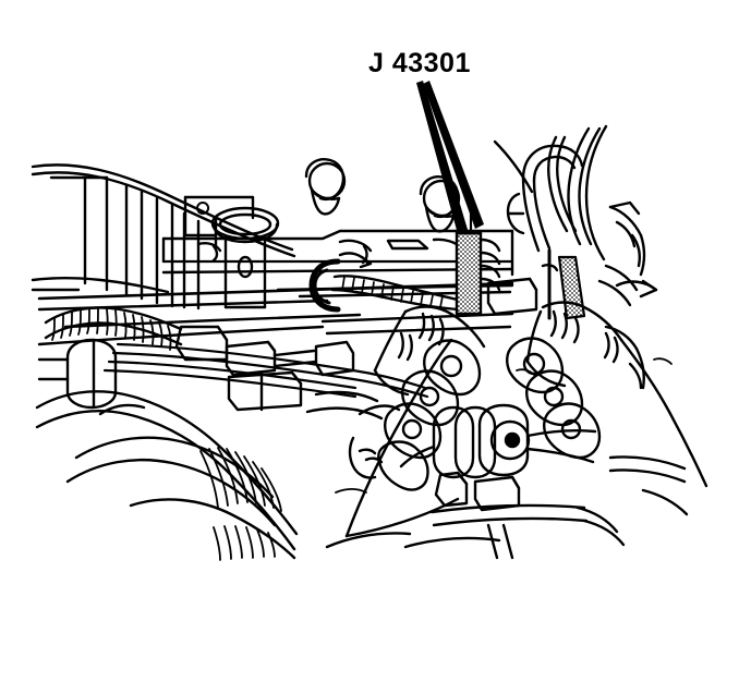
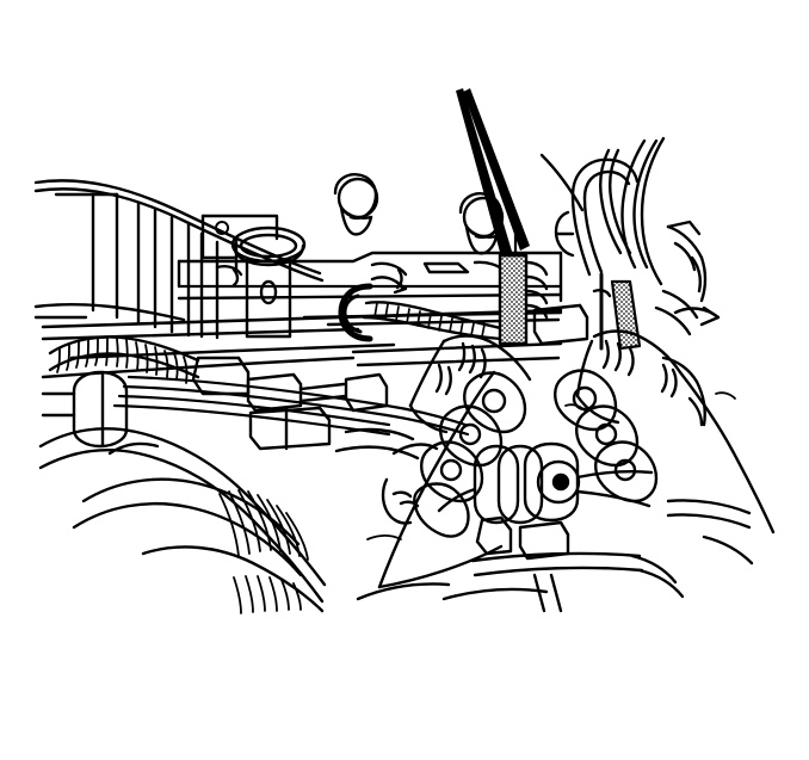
- J 43301
